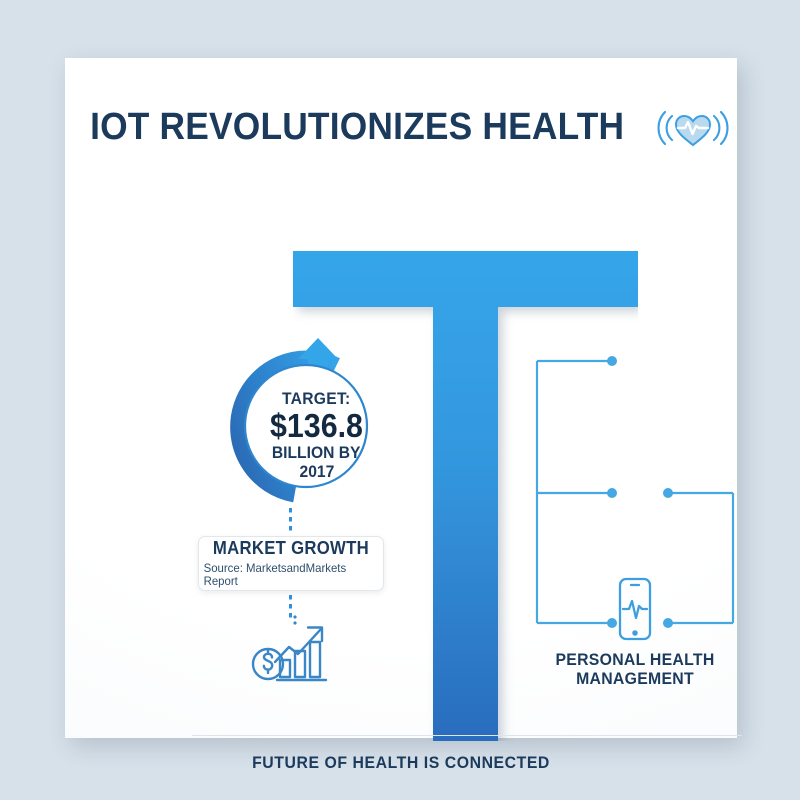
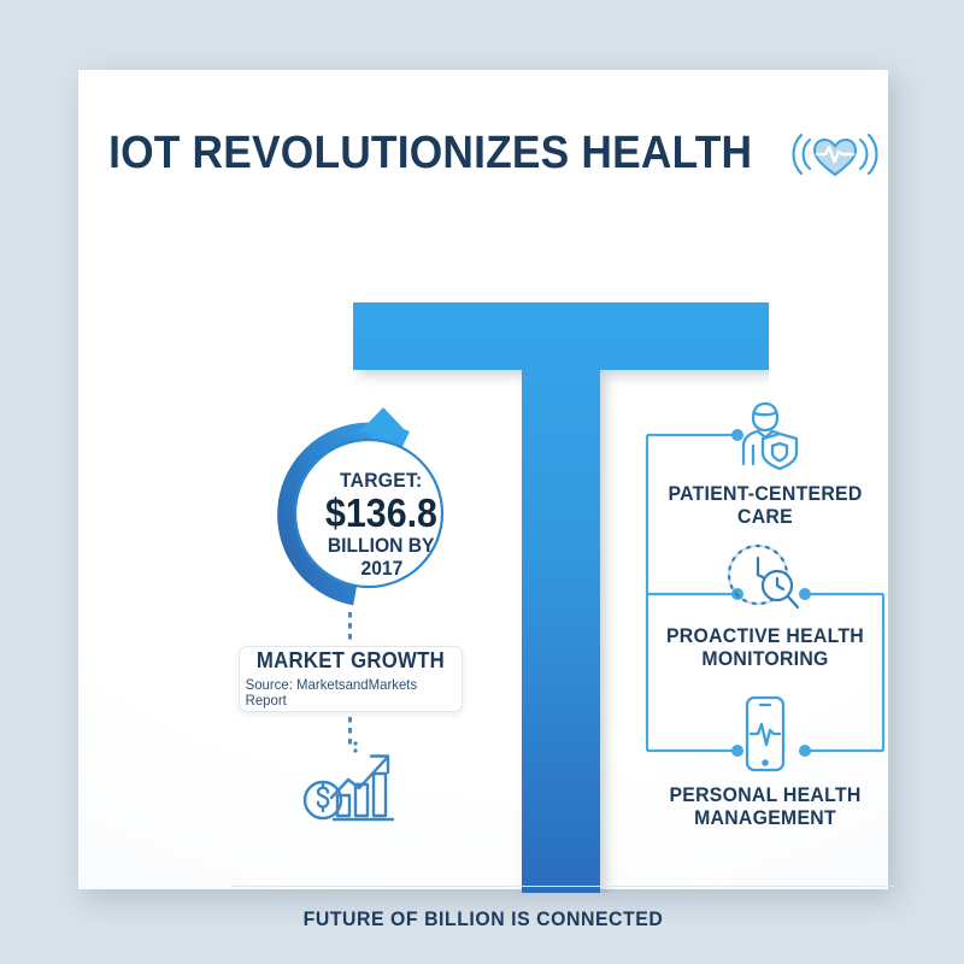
  IOT REVOLUTIONIZES HEALTH
  TARGET:
  $136.8
  BILLION BY
  2017
  MARKET GROWTH
  Source: MarketsandMarkets Report
+ PATIENT-CENTERED
+ CARE
+ PROACTIVE HEALTH
+ MONITORING
  PERSONAL HEALTH
  MANAGEMENT
- FUTURE OF HEALTH IS CONNECTED
+ FUTURE OF BILLION IS CONNECTED
